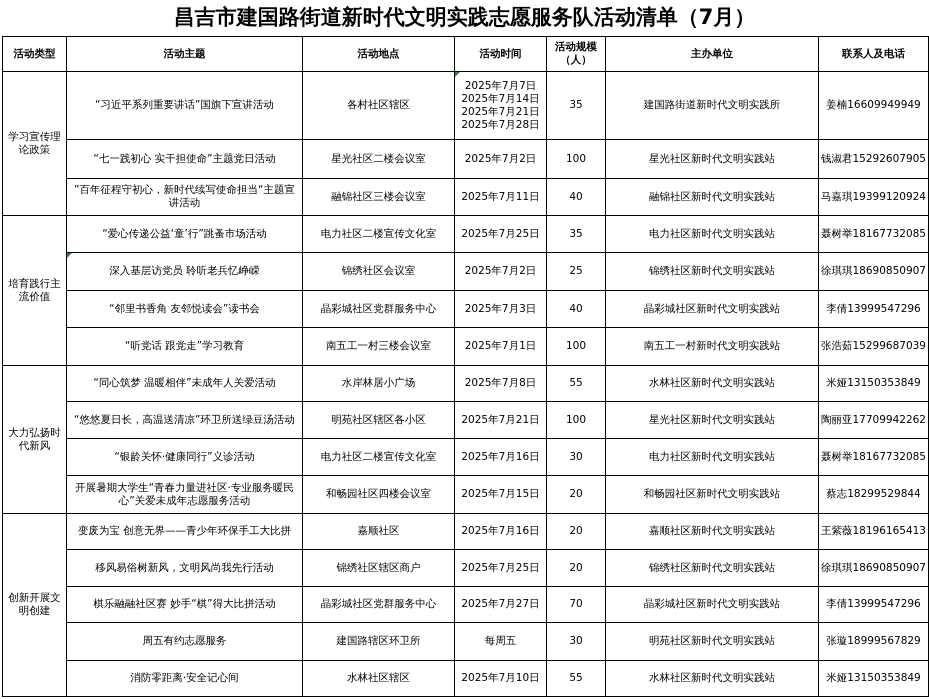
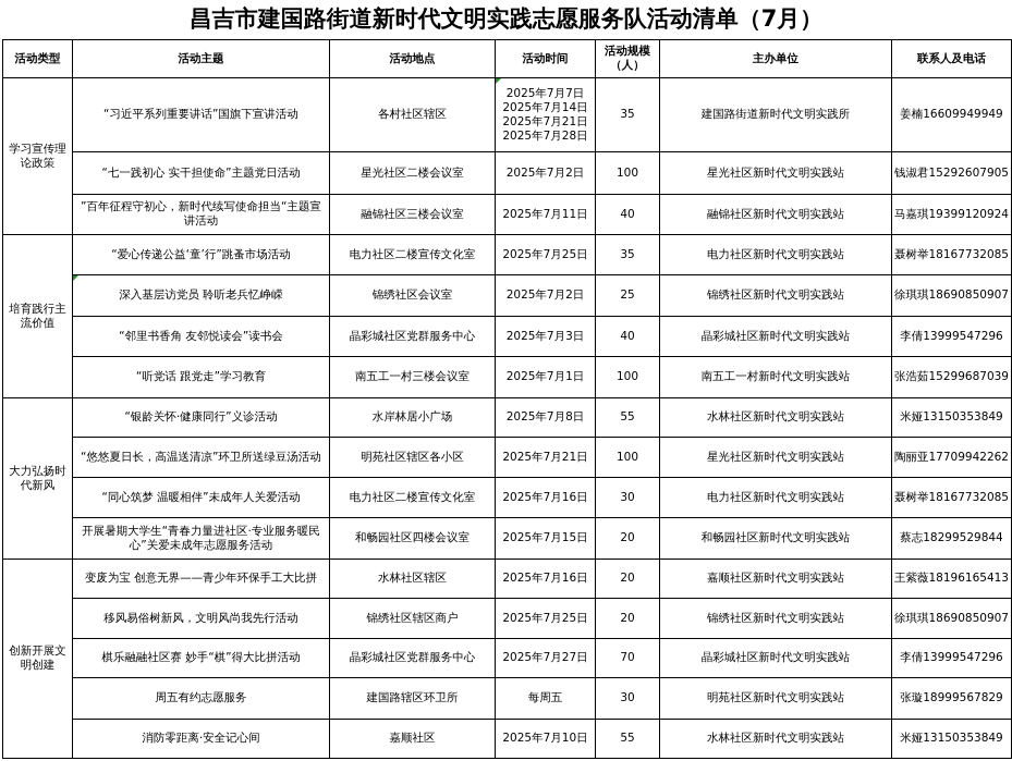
  昌吉市建国路街道新时代文明实践志愿服务队活动清单（7月）
  活动类型	活动主题	活动地点	活动时间	活动规模（人）	主办单位	联系人及电话
  学习宣传理论政策	“习近平系列重要讲话”国旗下宣讲活动	各村社区辖区	2025年7月7日 2025年7月14日 2025年7月21日 2025年7月28日	35	建国路街道新时代文明实践所	姜楠16609949949
  “七一践初心 实干担使命”主题党日活动	星光社区二楼会议室	2025年7月2日	100	星光社区新时代文明实践站	钱淑君15292607905
  ”百年征程守初心，新时代续写使命担当“主题宣讲活动	融锦社区三楼会议室	2025年7月11日	40	融锦社区新时代文明实践站	马嘉琪19399120924
  培育践行主流价值	“爱心传递公益‘童’行”跳蚤市场活动	电力社区二楼宣传文化室	2025年7月25日	35	电力社区新时代文明实践站	聂树举18167732085
  深入基层访党员 聆听老兵忆峥嵘	锦绣社区会议室	2025年7月2日	25	锦绣社区新时代文明实践站	徐琪琪18690850907
  “邻里书香角 友邻悦读会”读书会	晶彩城社区党群服务中心	2025年7月3日	40	晶彩城社区新时代文明实践站	李倩13999547296
  “听党话 跟党走”学习教育	南五工一村三楼会议室	2025年7月1日	100	南五工一村新时代文明实践站	张浩茹15299687039
- 大力弘扬时代新风	“同心筑梦 温暖相伴”未成年人关爱活动	水岸林居小广场	2025年7月8日	55	水林社区新时代文明实践站	米娅13150353849
+ 大力弘扬时代新风	“银龄关怀·健康同行”义诊活动	水岸林居小广场	2025年7月8日	55	水林社区新时代文明实践站	米娅13150353849
  “悠悠夏日长，高温送清凉”环卫所送绿豆汤活动	明苑社区辖区各小区	2025年7月21日	100	星光社区新时代文明实践站	陶丽亚17709942262
- “银龄关怀·健康同行”义诊活动	电力社区二楼宣传文化室	2025年7月16日	30	电力社区新时代文明实践站	聂树举18167732085
+ “同心筑梦 温暖相伴”未成年人关爱活动	电力社区二楼宣传文化室	2025年7月16日	30	电力社区新时代文明实践站	聂树举18167732085
  开展暑期大学生“青春力量进社区·专业服务暖民心”关爱未成年志愿服务活动	和畅园社区四楼会议室	2025年7月15日	20	和畅园社区新时代文明实践站	蔡志18299529844
- 创新开展文明创建	变废为宝 创意无界——青少年环保手工大比拼	嘉顺社区	2025年7月16日	20	嘉顺社区新时代文明实践站	王紫薇18196165413
+ 创新开展文明创建	变废为宝 创意无界——青少年环保手工大比拼	水林社区辖区	2025年7月16日	20	嘉顺社区新时代文明实践站	王紫薇18196165413
  移风易俗树新风，文明风尚我先行活动	锦绣社区辖区商户	2025年7月25日	20	锦绣社区新时代文明实践站	徐琪琪18690850907
  棋乐融融社区赛 妙手“棋”得大比拼活动	晶彩城社区党群服务中心	2025年7月27日	70	晶彩城社区新时代文明实践站	李倩13999547296
  周五有约志愿服务	建国路辖区环卫所	每周五	30	明苑社区新时代文明实践站	张璇18999567829
- 消防零距离·安全记心间	水林社区辖区	2025年7月10日	55	水林社区新时代文明实践站	米娅13150353849
+ 消防零距离·安全记心间	嘉顺社区	2025年7月10日	55	水林社区新时代文明实践站	米娅13150353849
